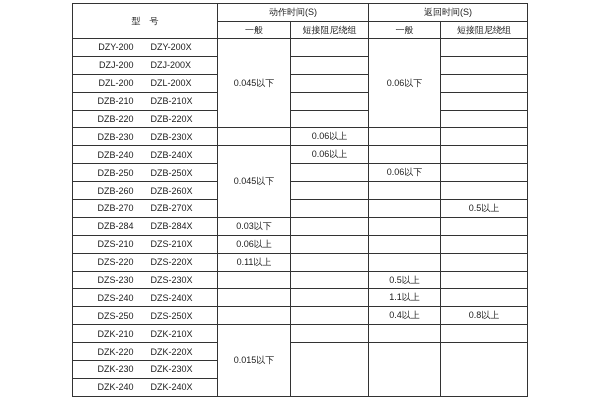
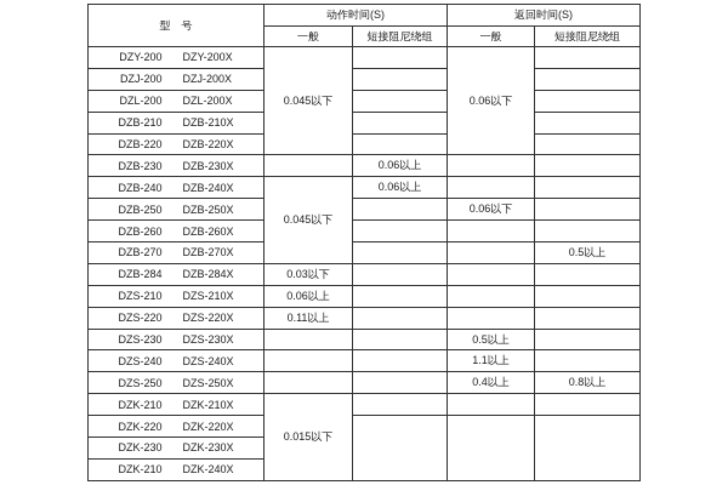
  型 号	动作时间(S)	返回时间(S)
  一般	短接阻尼绕组	一般	短接阻尼绕组
  DZY-200 DZY-200X	0.045以下		0.06以下
  DZJ-200 DZJ-200X
  DZL-200 DZL-200X
  DZB-210 DZB-210X
  DZB-220 DZB-220X
  DZB-230 DZB-230X		0.06以上
  DZB-240 DZB-240X	0.045以下	0.06以上
  DZB-250 DZB-250X		0.06以下
  DZB-260 DZB-260X
  DZB-270 DZB-270X			0.5以上
  DZB-284 DZB-284X	0.03以下
  DZS-210 DZS-210X	0.06以上
  DZS-220 DZS-220X	0.11以上
  DZS-230 DZS-230X			0.5以上
  DZS-240 DZS-240X			1.1以上
  DZS-250 DZS-250X			0.4以上	0.8以上
  DZK-210 DZK-210X	0.015以下
  DZK-220 DZK-220X
  DZK-230 DZK-230X
- DZK-240 DZK-240X
+ DZK-210 DZK-240X
